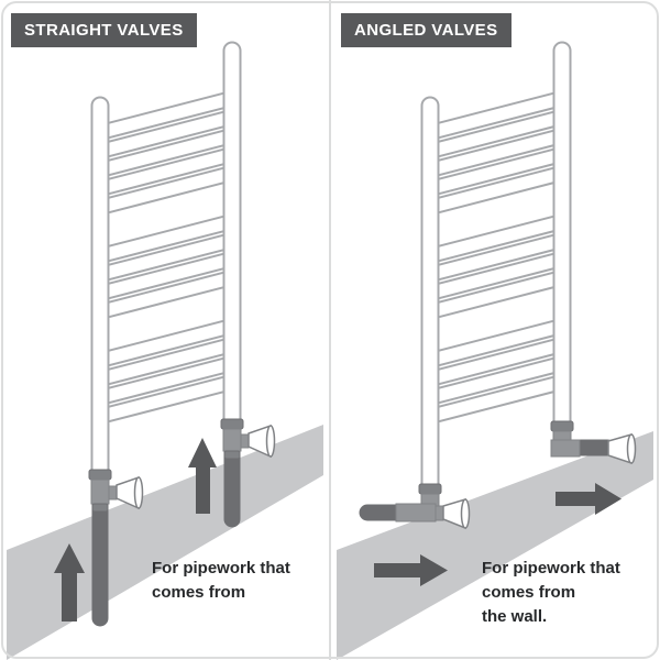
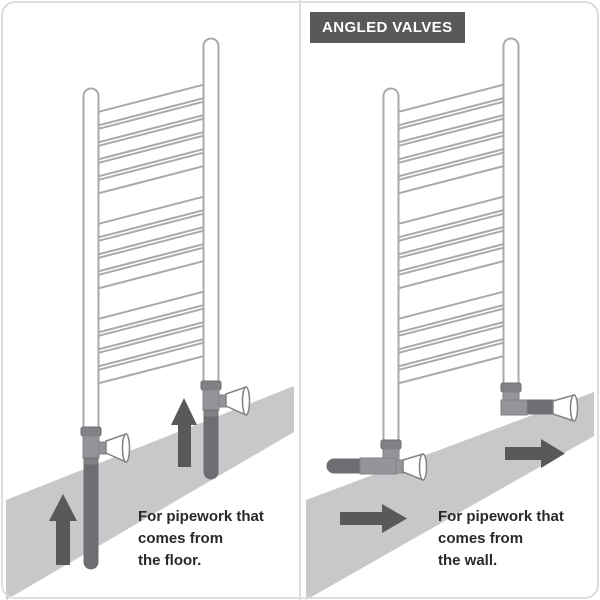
- STRAIGHT VALVES
  For pipework that
  comes from
+ the floor.
  ANGLED VALVES
  For pipework that
  comes from
  the wall.
